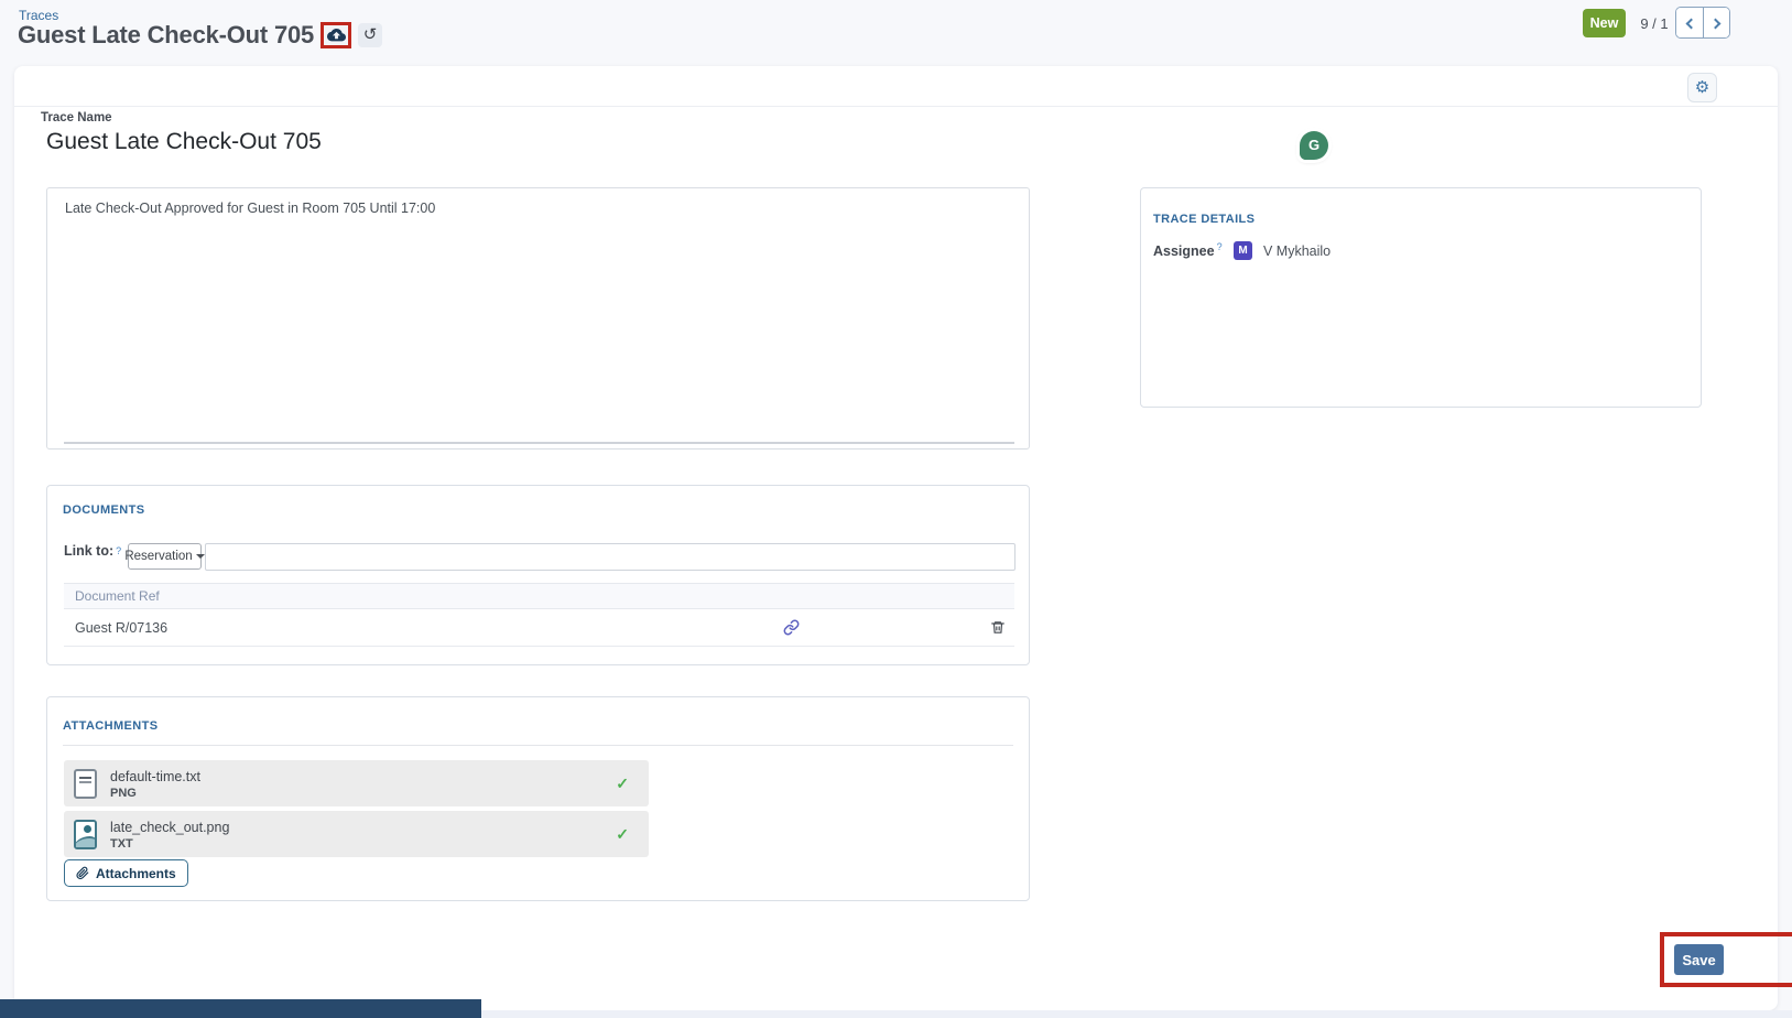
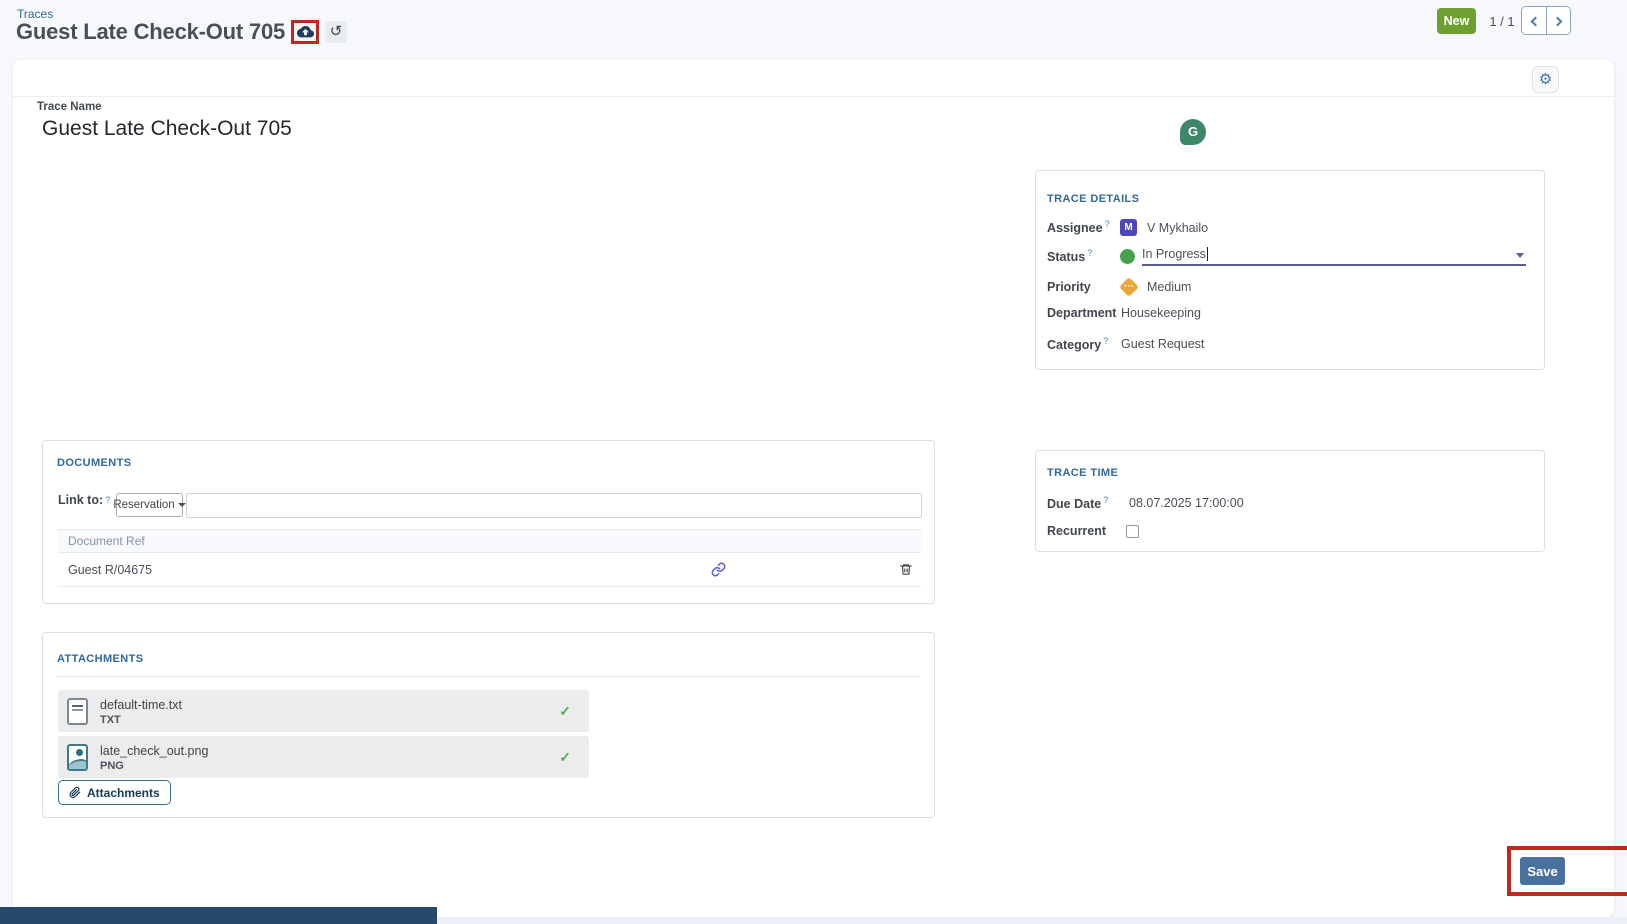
  Traces
  Guest Late Check-Out 705
  ↺
  New
- 9 / 1
+ 1 / 1
  ⚙
  Trace Name
  Guest Late Check-Out 705
  G
- Late Check-Out Approved for Guest in Room 705 Until 17:00
  DOCUMENTS
  Link to:
  ?
  Reservation
  Document Ref
- Guest R/07136
+ Guest R/04675
  ATTACHMENTS
  default-time.txt
- PNG
+ TXT
  ✓
  late_check_out.png
- TXT
+ PNG
  ✓
  Attachments
  TRACE DETAILS
  Assignee ?
  M
  V Mykhailo
+ Status ?
+ In Progress
+ Priority
+ Medium
+ Department
+ Housekeeping
+ Category ?
+ Guest Request
+ TRACE TIME
+ Due Date ?
+ 08.07.2025 17:00:00
+ Recurrent
  Save
